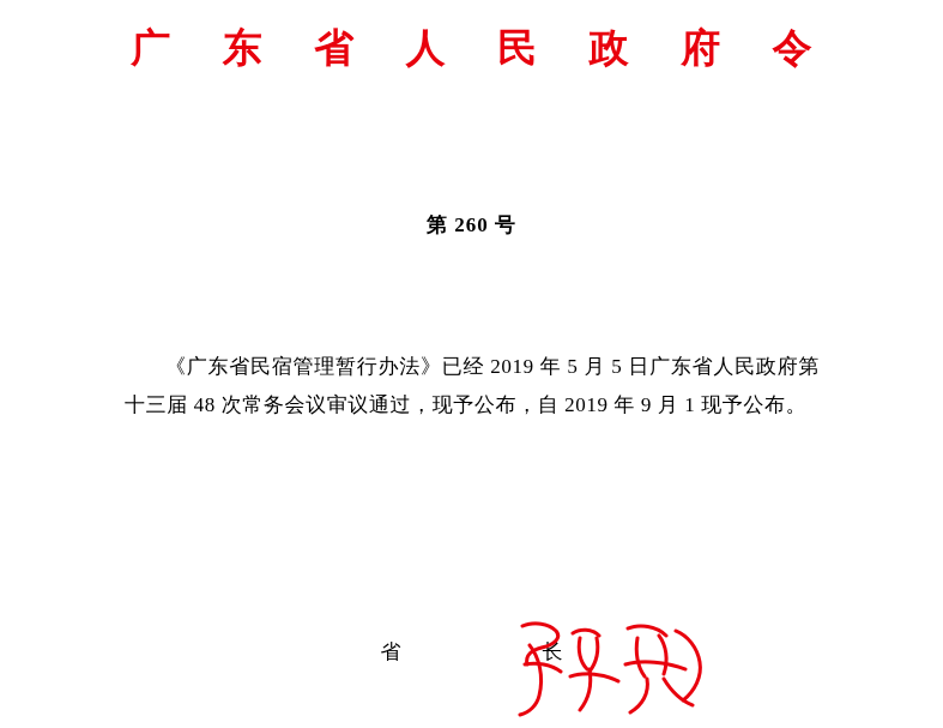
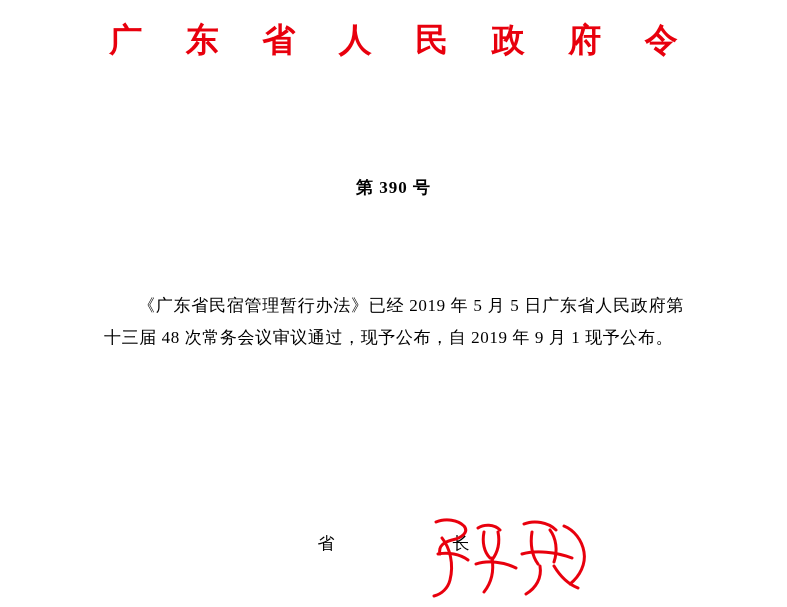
  广 东 省 人 民 政 府 令
- 第 260 号
+ 第 390 号
  《广东省民宿管理暂行办法》已经 2019 年 5 月 5 日广东省人民政府第十三届 48 次常务会议审议通过，现予公布，自 2019 年 9 月 1 现予公布。
  省 长
